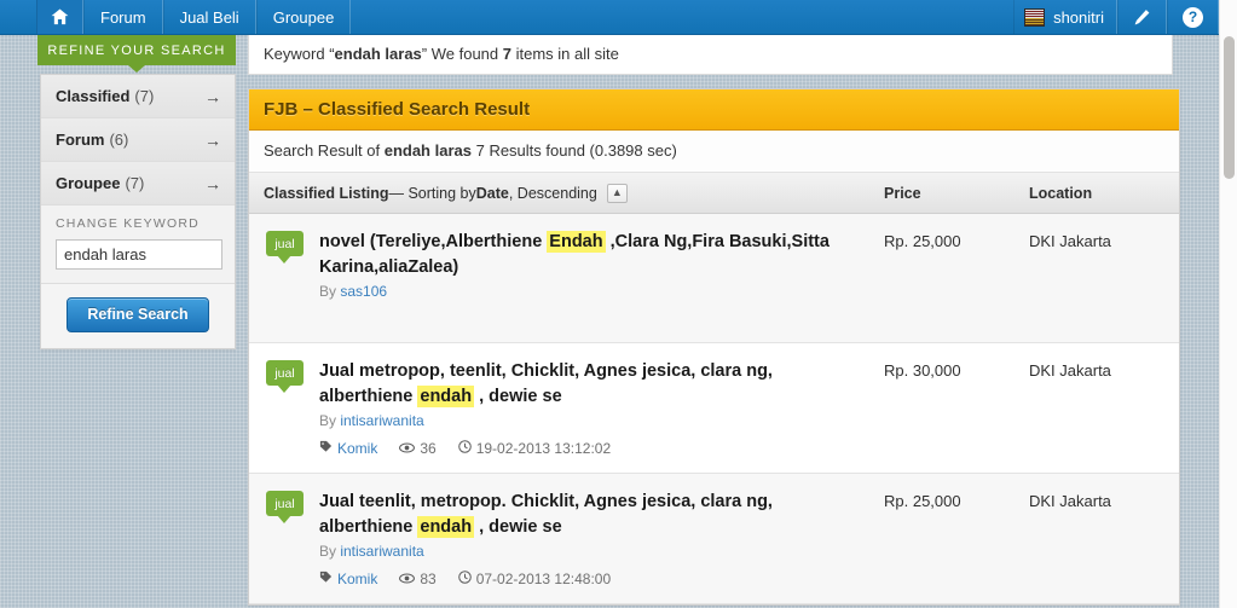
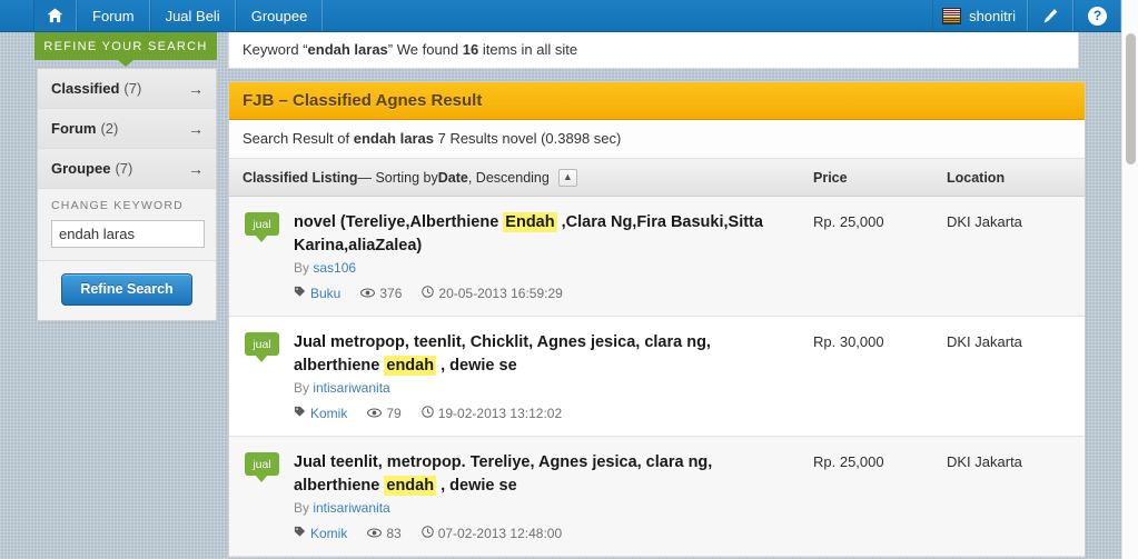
  Forum
  Jual Beli
  Groupee
  shonitri
  ?
  REFINE YOUR SEARCH
  Classified
  (7)
  →
  Forum
- (6)
+ (2)
  →
  Groupee
  (7)
  →
  CHANGE KEYWORD
  endah laras
  Refine Search
- Keyword “endah laras” We found 7 items in all site
+ Keyword “endah laras” We found 16 items in all site
- FJB – Classified Search Result
+ FJB – Classified Agnes Result
- Search Result of endah laras 7 Results found (0.3898 sec)
+ Search Result of endah laras 7 Results novel (0.3898 sec)
  Classified Listing
  — Sorting by
  Date
  , Descending
  ▲
  Price
  Location
  jual
  novel (Tereliye,Alberthiene Endah ,Clara Ng,Fira Basuki,Sitta Karina,aliaZalea)
  By sas106
+ Buku
+ 376
+ 20-05-2013 16:59:29
  Rp. 25,000
  DKI Jakarta
  jual
  Jual metropop, teenlit, Chicklit, Agnes jesica, clara ng, alberthiene endah , dewie se
  By intisariwanita
  Komik
- 36
+ 79
  19-02-2013 13:12:02
  Rp. 30,000
  DKI Jakarta
  jual
- Jual teenlit, metropop. Chicklit, Agnes jesica, clara ng, alberthiene endah , dewie se
+ Jual teenlit, metropop. Tereliye, Agnes jesica, clara ng, alberthiene endah , dewie se
  By intisariwanita
  Komik
  83
  07-02-2013 12:48:00
  Rp. 25,000
  DKI Jakarta
